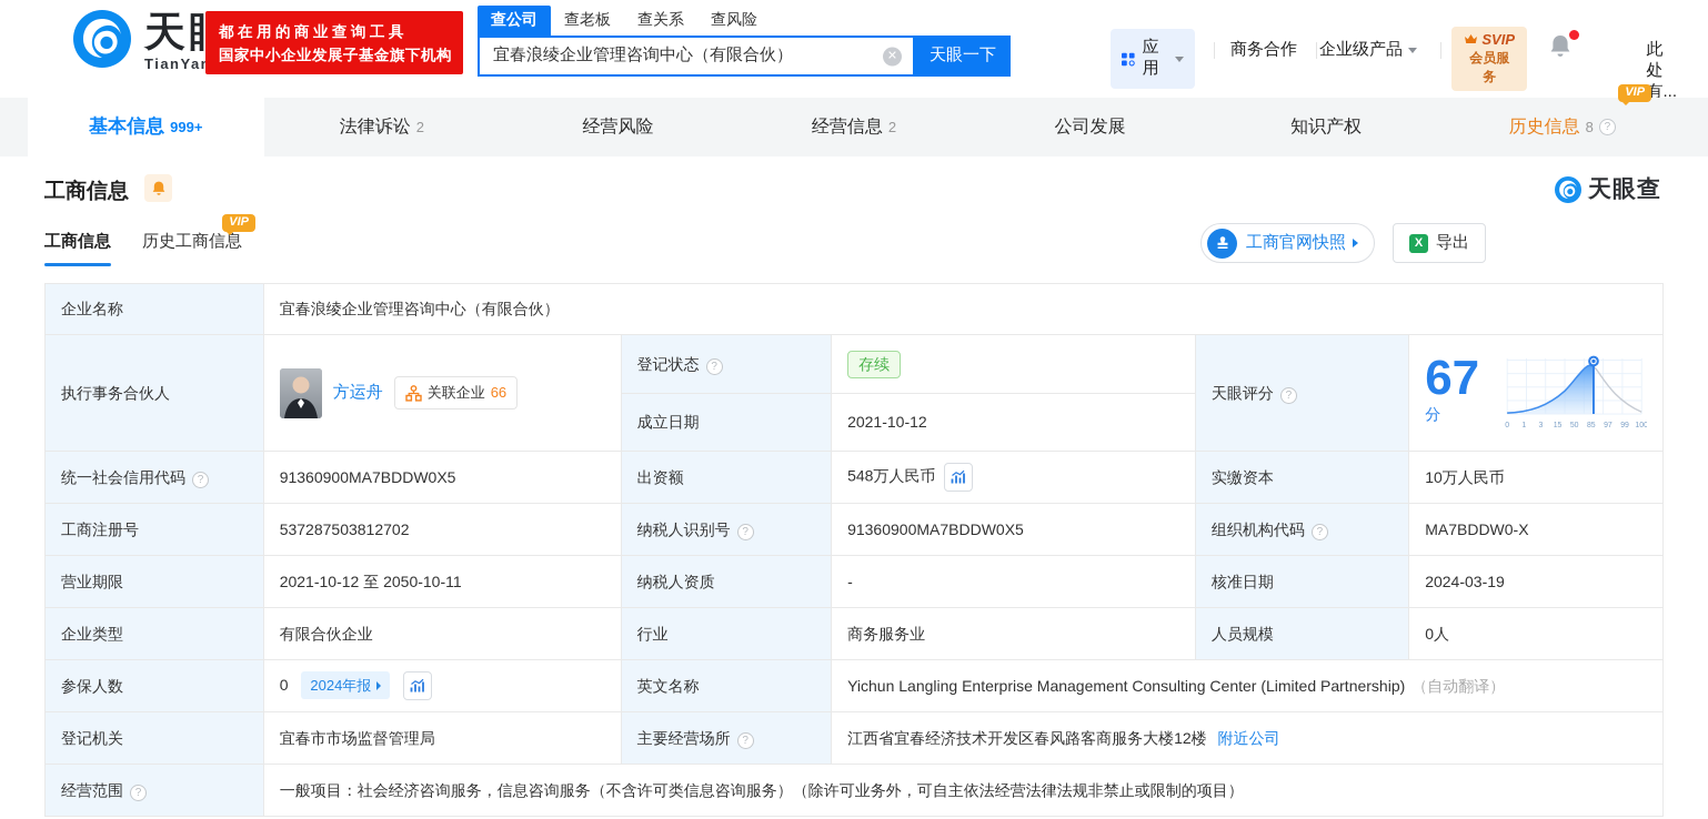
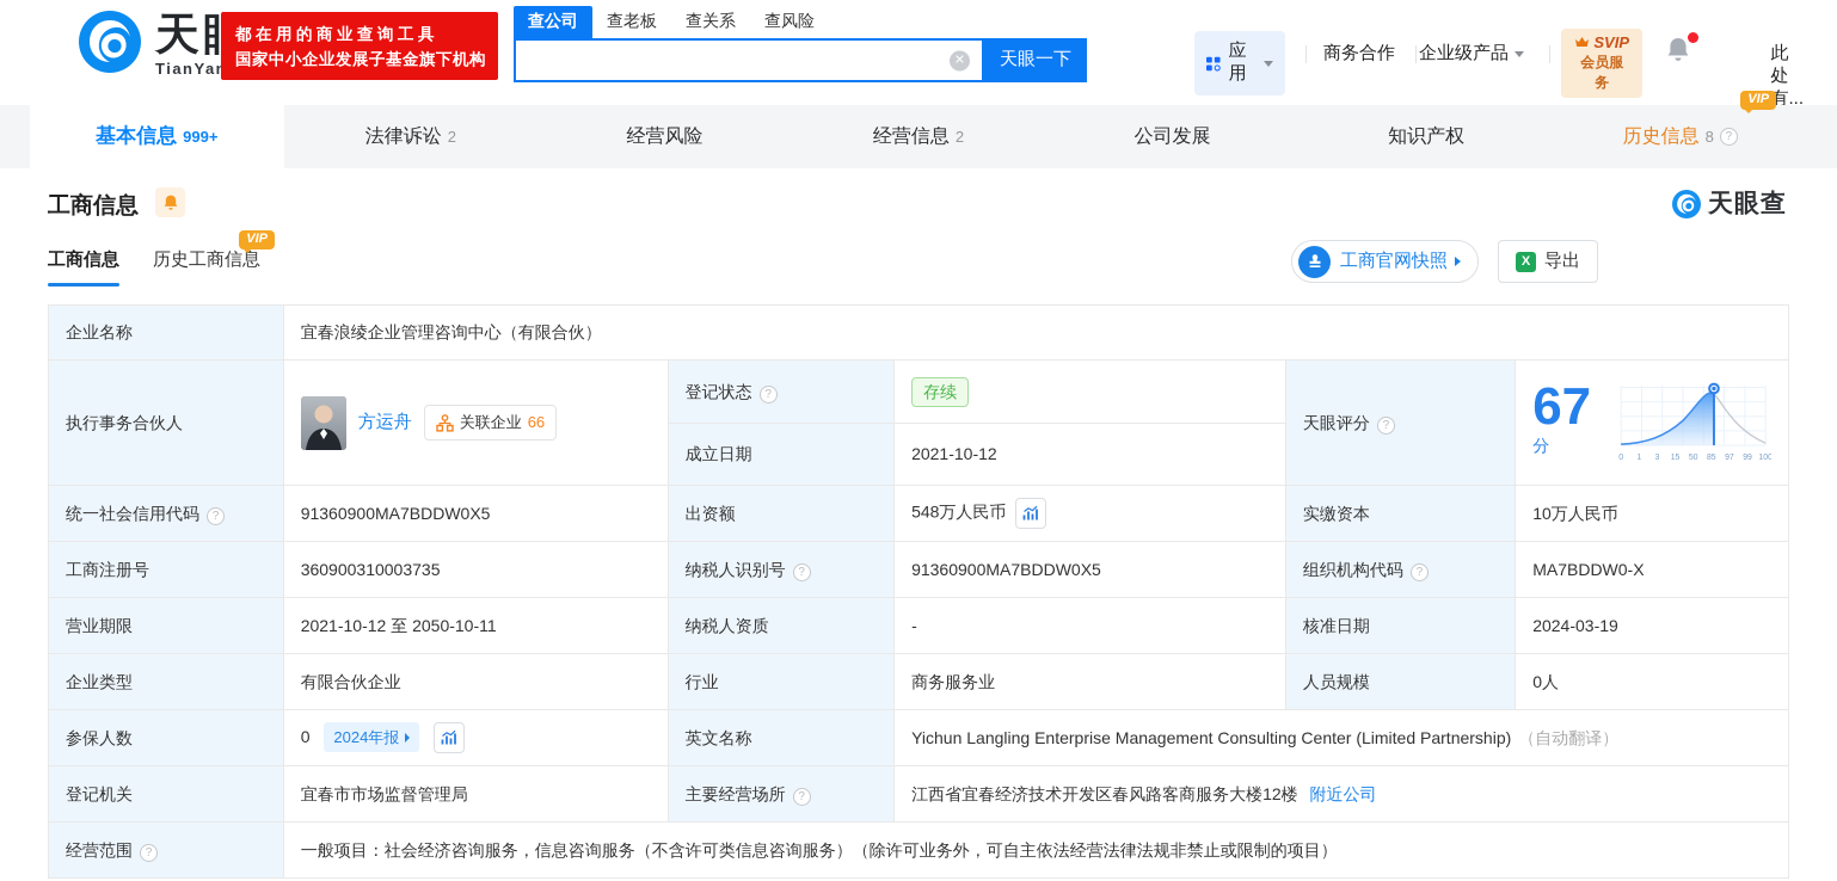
  都在用的商业查询工具
  国家中小企业发展子基金旗下机构
  查公司
  查老板
  查关系
  查风险
- 宜春浪绫企业管理咨询中心（有限合伙）
  ✕
  天眼一下
  应用
  商务合作
  企业级产品
  SVIP
  会员服务
  此处有...
  基本信息
  999+
  法律诉讼
  2
  经营风险
  经营信息
  2
  公司发展
  知识产权
  VIP
  历史信息
  8
  ?
  工商信息
  天眼查
  工商信息
  VIP
  历史工商信息
  工商官网快照
  X
  导出
  企业名称	宜春浪绫企业管理咨询中心（有限合伙）
  成立日期	2021-10-12
  统一社会信用代码 ?	91360900MA7BDDW0X5	出资额	548万人民币	实缴资本	10万人民币
- 工商注册号	537287503812702	纳税人识别号 ?	91360900MA7BDDW0X5	组织机构代码 ?	MA7BDDW0-X
+ 工商注册号	360900310003735	纳税人识别号 ?	91360900MA7BDDW0X5	组织机构代码 ?	MA7BDDW0-X
  营业期限	2021-10-12 至 2050-10-11	纳税人资质	-	核准日期	2024-03-19
  企业类型	有限合伙企业	行业	商务服务业	人员规模	0人
  参保人数	0 2024年报	英文名称	Yichun Langling Enterprise Management Consulting Center (Limited Partnership) （自动翻译）
  登记机关	宜春市市场监督管理局	主要经营场所 ?	江西省宜春经济技术开发区春风路客商服务大楼12楼 附近公司
  经营范围 ?	一般项目：社会经济咨询服务，信息咨询服务（不含许可类信息咨询服务）（除许可业务外，可自主依法经营法律法规非禁止或限制的项目）
